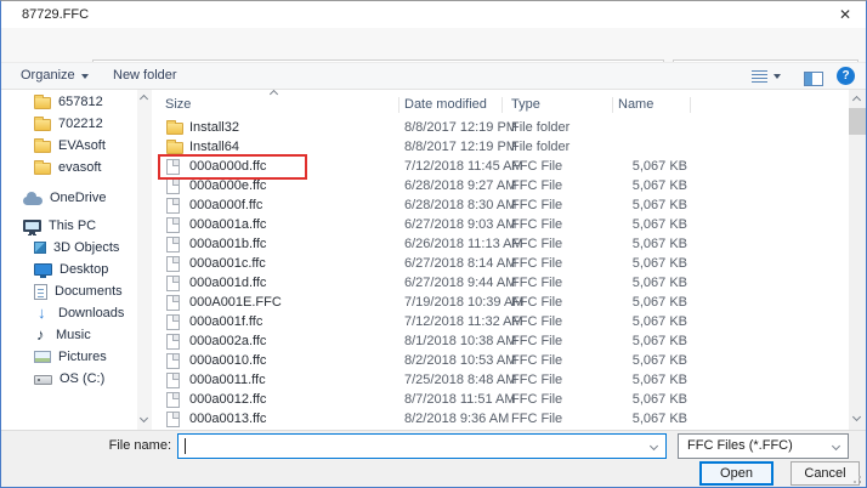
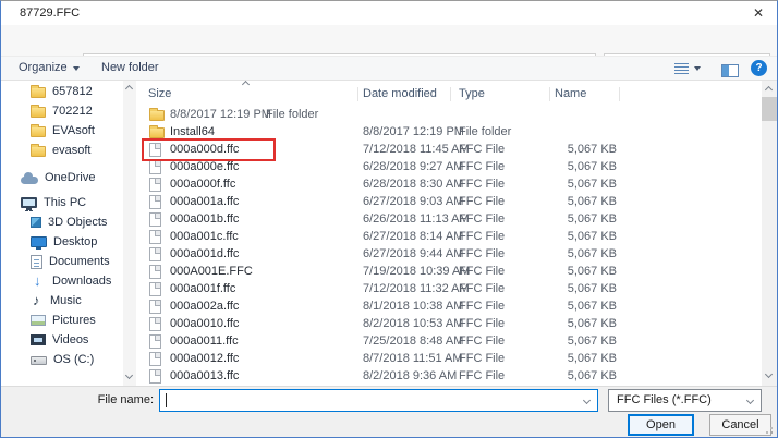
  87729.FFC
  ✕
  Organize
  New folder
  ?
  657812
  702212
  EVAsoft
  evasoft
  OneDrive
  This PC
  3D Objects
  Desktop
  Documents
  Downloads
  Music
  Pictures
+ Videos
  OS (C:)
  Size
  Date modified
  Type
  Name
- Install32
  8/8/2017 12:19 P
  File folder
  Install64
  8/8/2017 12:19 P
  File folder
  000a000d.ffc
  7/12/2018 11:45 A
  FFC File
  5,067 KB
  000a000e.ffc
  6/28/2018 9:27 AM
  FFC File
  5,067 KB
  000a000f.ffc
  6/28/2018 8:30 AM
  FFC File
  5,067 KB
  000a001a.ffc
  6/27/2018 9:03 AM
  FFC File
  5,067 KB
  000a001b.ffc
  6/26/2018 11:13 A
  FFC File
  5,067 KB
  000a001c.ffc
  6/27/2018 8:14 AM
  FFC File
  5,067 KB
  000a001d.ffc
  6/27/2018 9:44 AM
  FFC File
  5,067 KB
  000A001E.FFC
  7/19/2018 10:39 A
  FFC File
  5,067 KB
  000a001f.ffc
  7/12/2018 11:32 A
  FFC File
  5,067 KB
  000a002a.ffc
  8/1/2018 10:38 AM
  FFC File
  5,067 KB
  000a0010.ffc
  8/2/2018 10:53 AM
  FFC File
  5,067 KB
  000a0011.ffc
  7/25/2018 8:48 AM
  FFC File
  5,067 KB
  000a0012.ffc
  8/7/2018 11:51 AM
  FFC File
  5,067 KB
  000a0013.ffc
  8/2/2018 9:36 AM
  FFC File
  5,067 KB
  File name:
  FFC Files (*.FFC)
  Open
  Cancel
